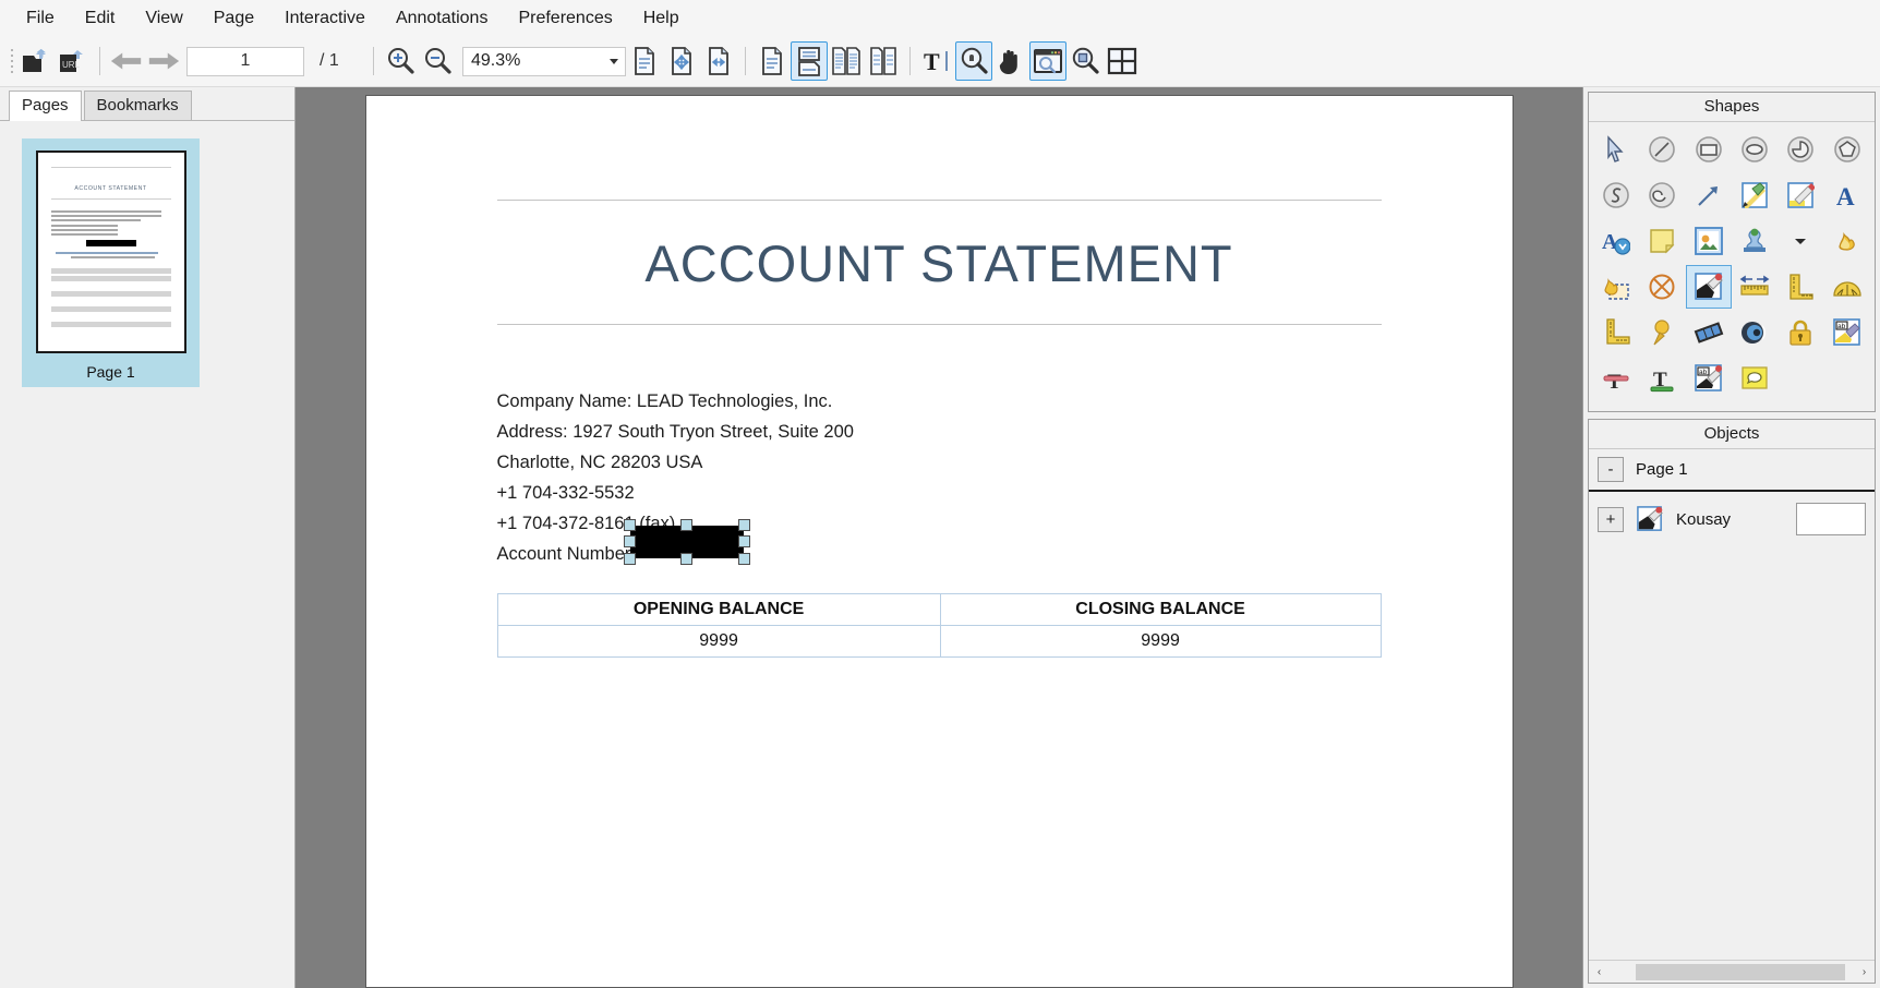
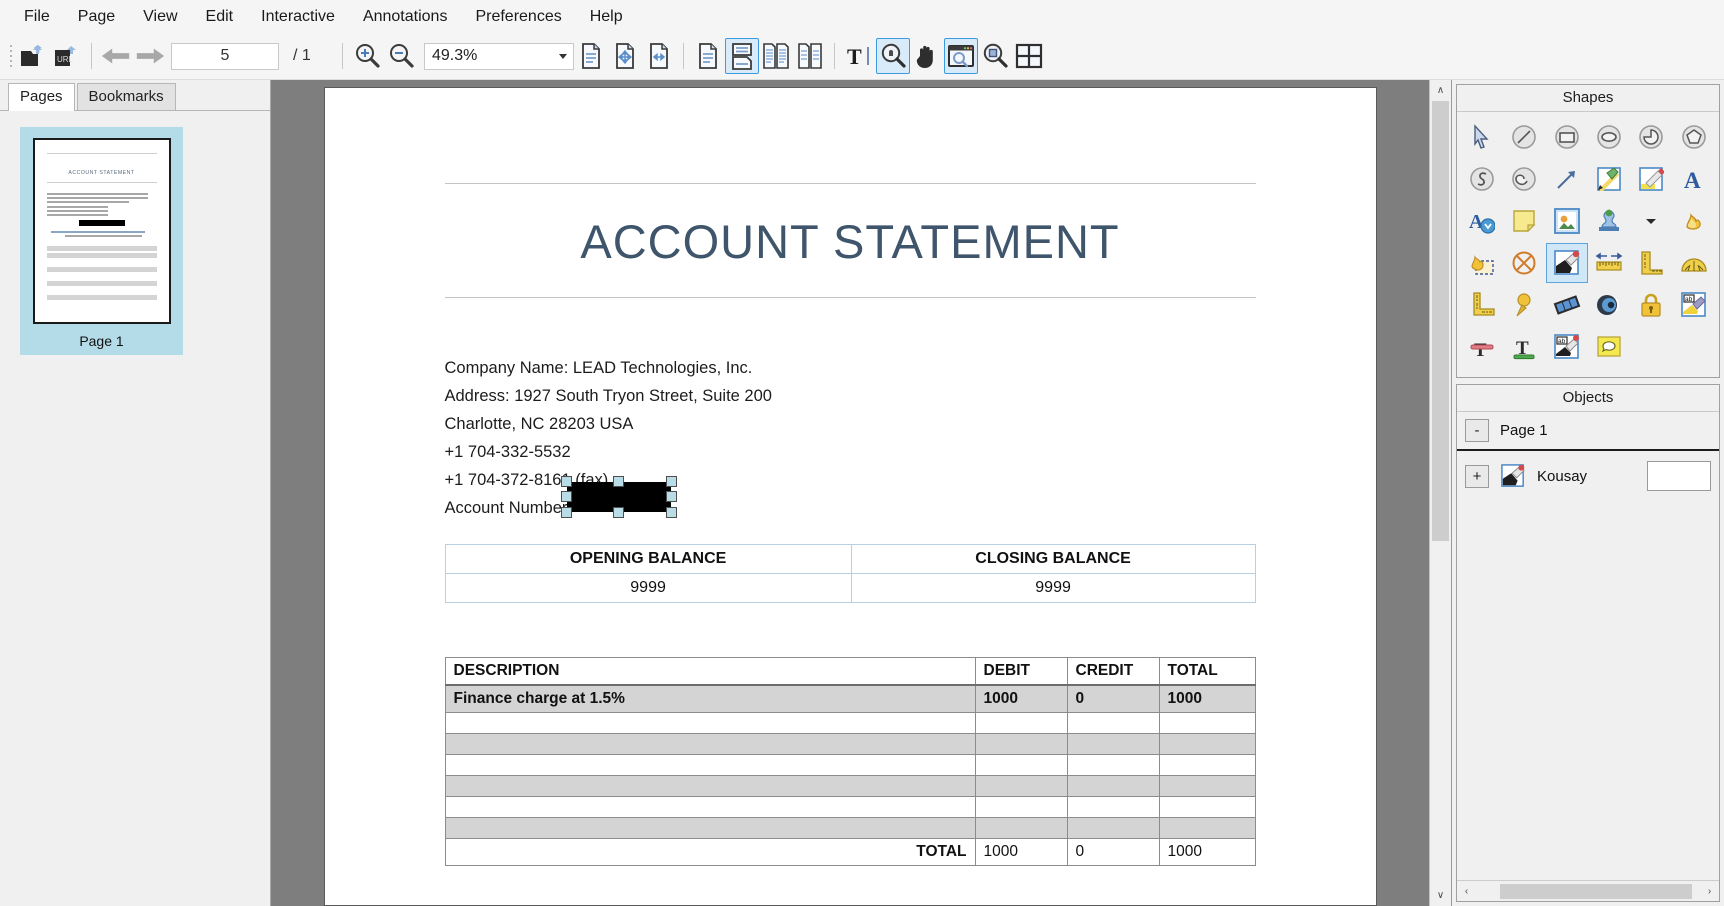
  File
- Edit
+ Page
  View
- Page
+ Edit
  Interactive
  Annotations
  Preferences
  Help
  URL
- 1
+ 5
  / 1
  49.3%
  T
  Pages
  Bookmarks
  Page 1
  ACCOUNT STATEMENT
  Company Name: LEAD Technologies, Inc.
  Address: 1927 South Tryon Street, Suite 200
  Charlotte, NC 28203 USA
  +1 704-332-5532
  +1 704-372-816 (fax)
  Account Numbe
  OPENING BALANCE	CLOSING BALANCE
  9999	9999
+ DESCRIPTION	DEBIT	CREDIT	TOTAL
+ Finance charge at 1.5%	1000	0	1000
+ TOTAL	1000	0	1000
+ ∧
+ ∨
  Shapes
  A
  A
  T
  T
  Objects
  -
  Page 1
  +
  Kousay
  ‹
  ›
